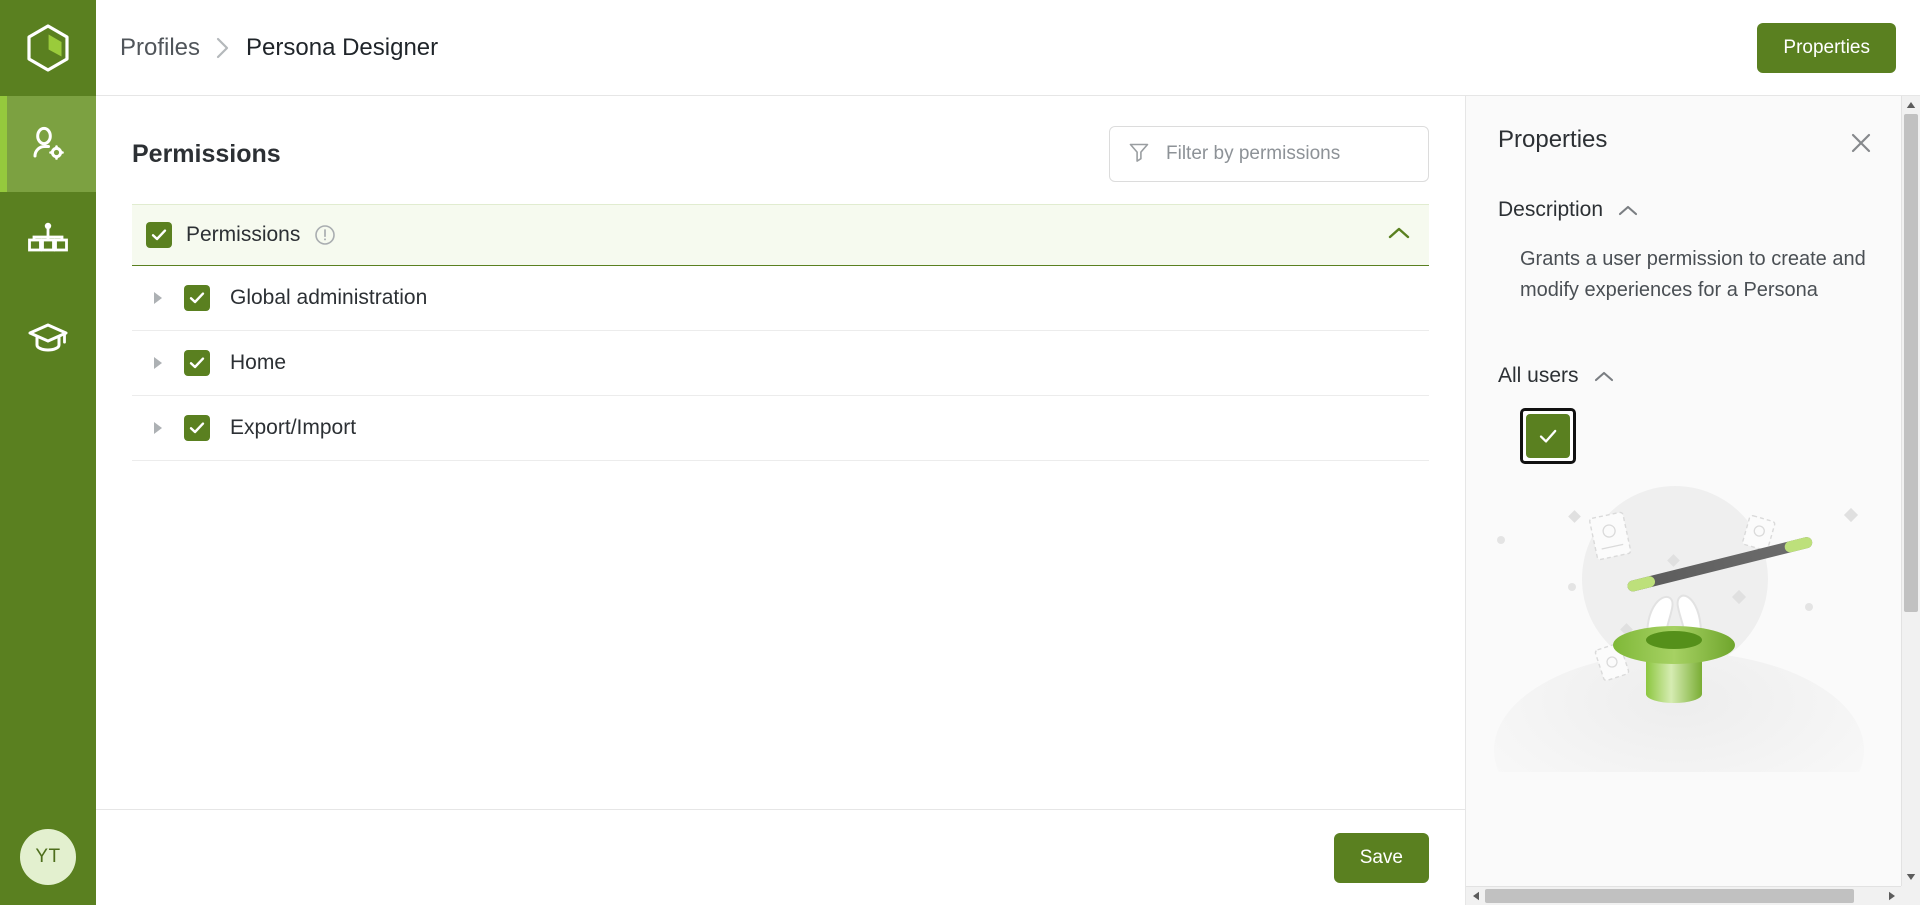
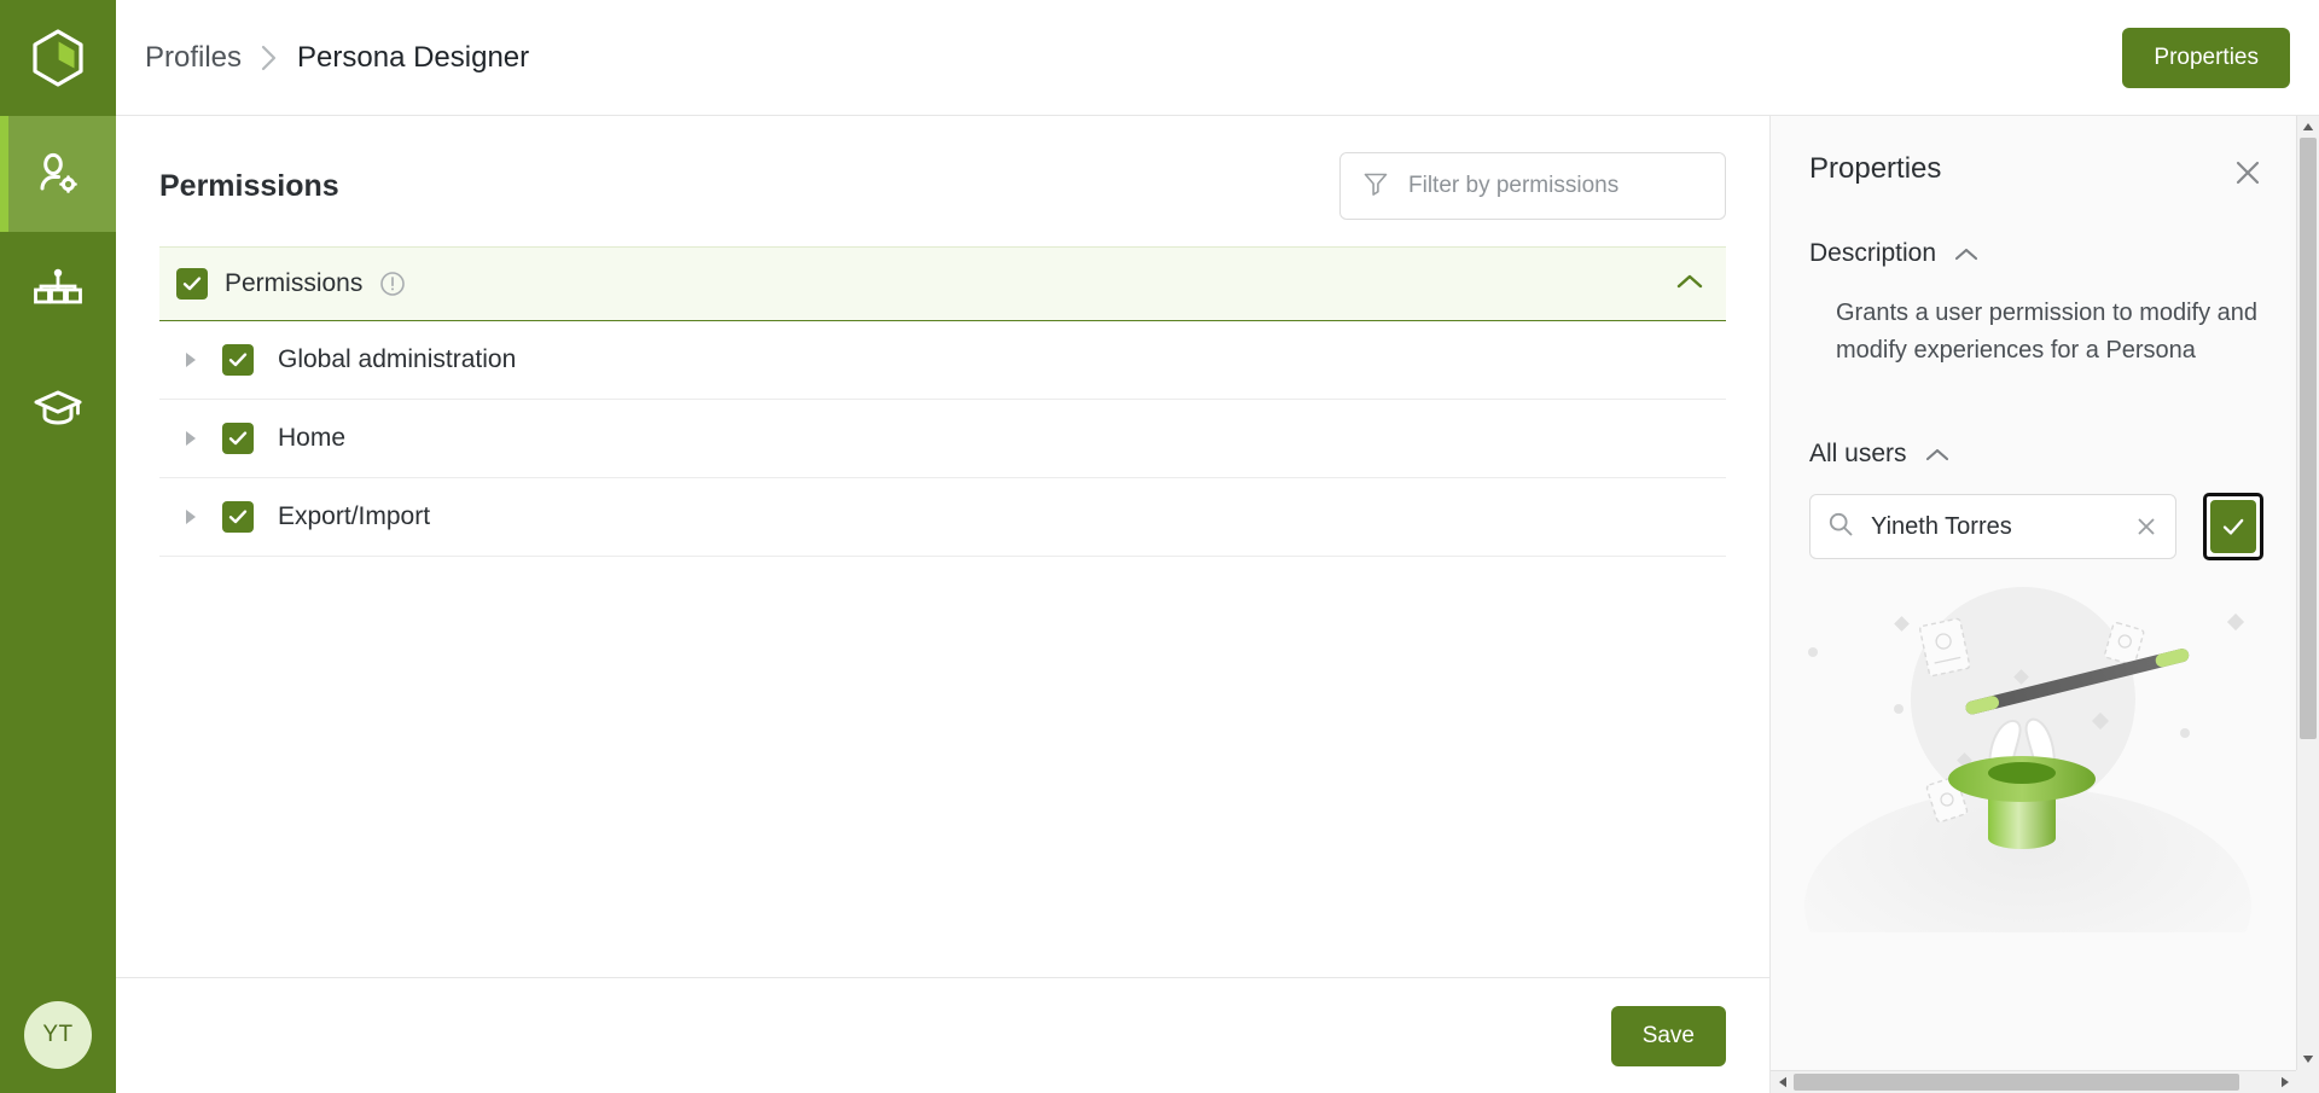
  YT
  Profiles
  Persona Designer
  Properties
  Permissions
  Filter by permissions
  Permissions
  Global administration
  Home
  Export/Import
  Save
  Properties
  Description
- Grants a user permission to create and modify experiences for a Persona
+ Grants a user permission to modify and modify experiences for a Persona
  All users
+ Yineth Torres
